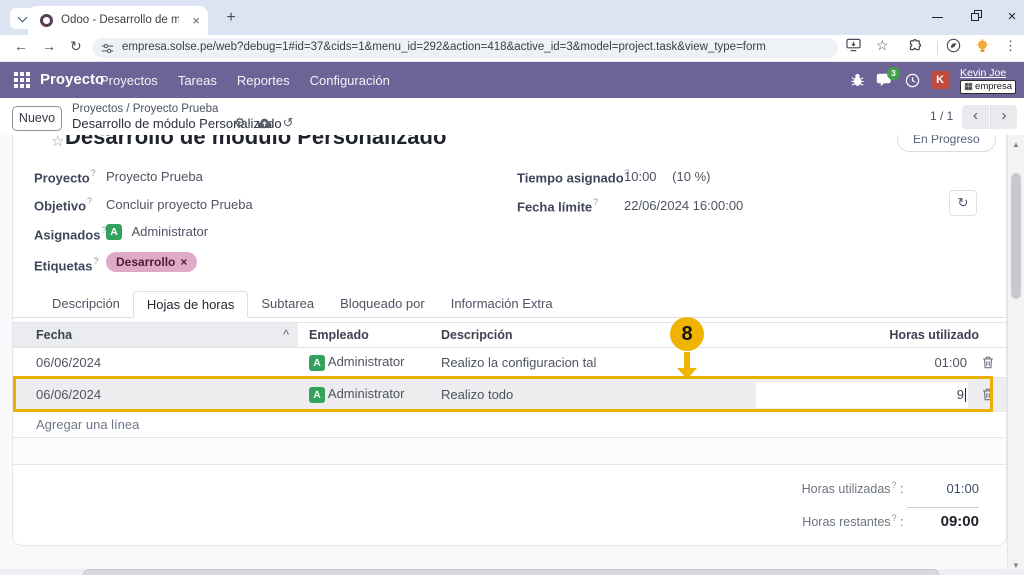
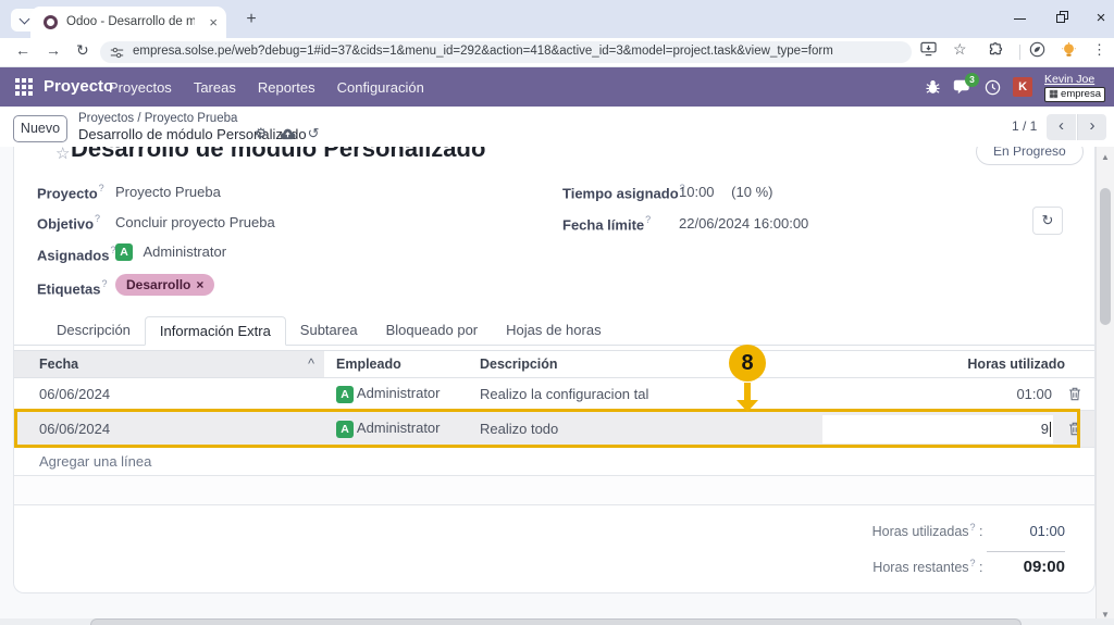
  Odoo - Desarrollo de m
  ×
  +
  ×
  ←
  →
  ↻
  empresa.solse.pe/web?debug=1#id=37&cids=1&menu_id=292&action=418&active_id=3&model=project.task&view_type=form
  ☆
  ⋮
  Proyecto
  Proyectos
  Tareas
  Reportes
  Configuración
  3
  K
  Kevin Joe
  ▦
  empresa
  Nuevo
  Proyectos / Proyecto Prueba
  Desarrollo de módulo Personalizo
  ⚙
  ↺
  1 / 1
  ‹
  ›
  ☆
  Desarrollo de módulo Personalizado
  En Progreso
  Proyecto?
  Proyecto Prueba
  Objetivo?
  Concluir proyecto Prueba
  Asignados?
  A Administrator
  Etiquetas?
  Desarrollo ×
  Tiempo asignado?
  10:00 (10 %)
  Fecha límite?
  22/06/2024 16:00:00
  ↻
  Descripción
- Hojas de horas
+ Información Extra
  Subtarea
  Bloqueado por
- Información Extra
+ Hojas de horas
  Fecha
  ^
  Empleado
  Descripción
  Horas utilizado
  06/06/2024
  A Administrator
  Realizo la configuracion tal
  01:00
  06/06/2024
  A Administrator
  Realizo todo
  9
  Agregar una línea
  Horas utilizadas? : 01:00
  Horas restantes? : 09:00
  8
  ▲
  ▼
